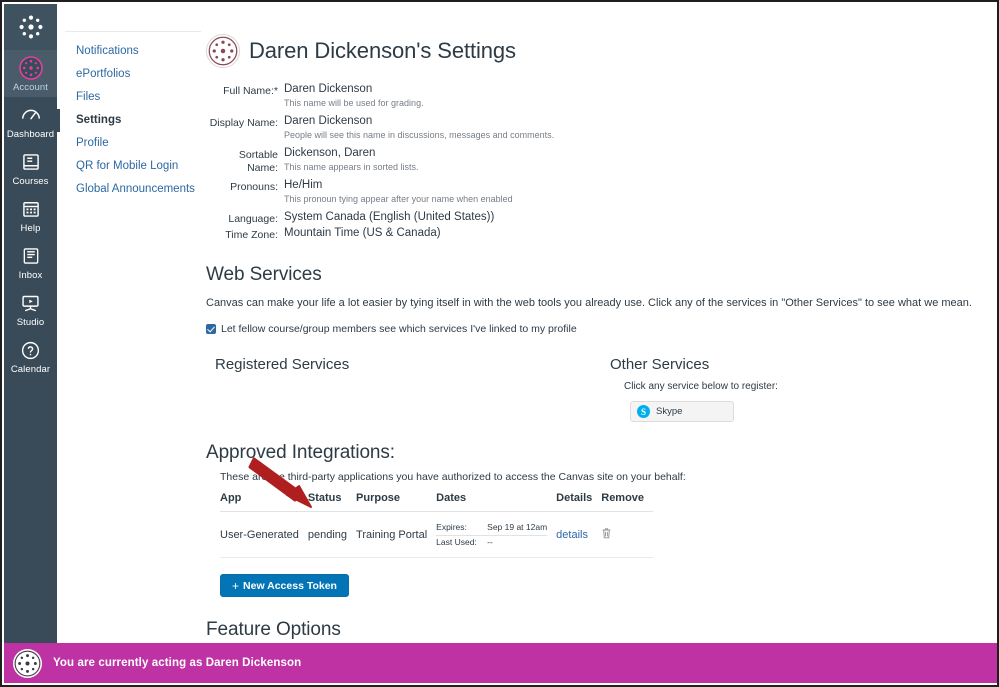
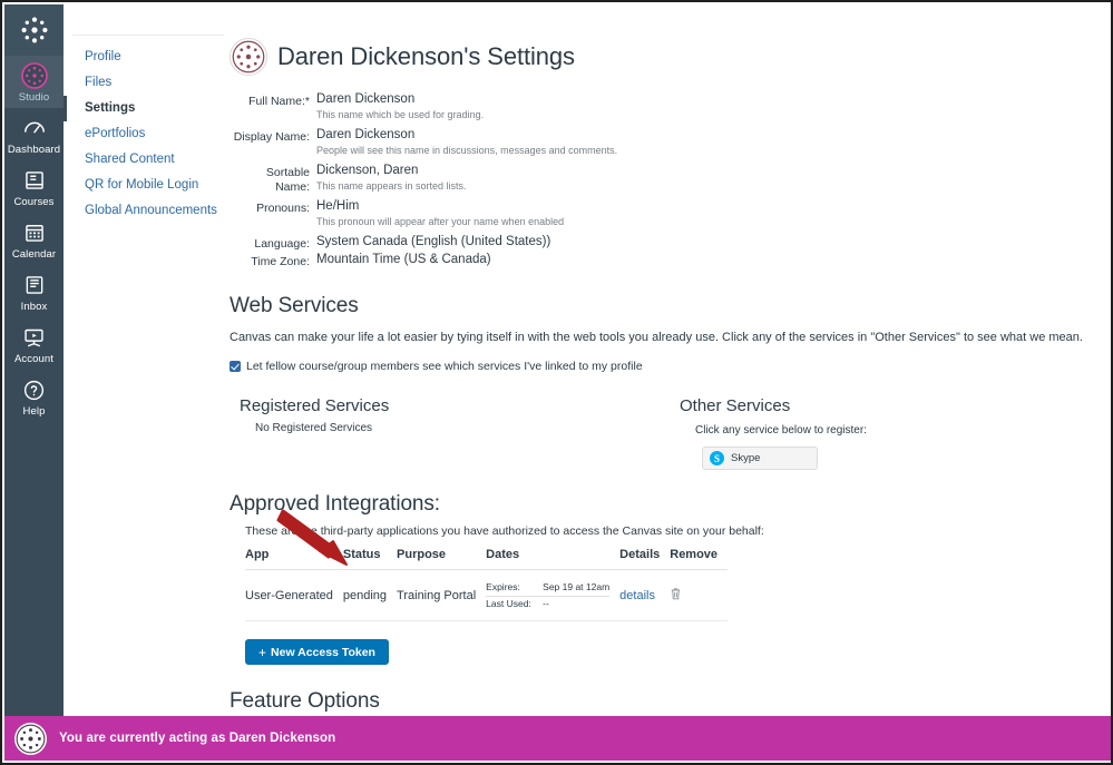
- Account
+ Studio
  Dashboard
  Courses
- Help
+ Calendar
  Inbox
- Studio
+ Account
- Calendar
+ Help
- Notifications
- ePortfolios
+ Profile
  Files
  Settings
- Profile
+ ePortfolios
+ Shared Content
  QR for Mobile Login
  Global Announcements
  Daren Dickenson's Settings
  Full Name:*
  Daren Dickenson
- This name will be used for grading.
+ This name which be used for grading.
  Display Name:
  Daren Dickenson
  People will see this name in discussions, messages and comments.
  Sortable Name:
  Dickenson, Daren
  This name appears in sorted lists.
  Pronouns:
  He/Him
- This pronoun tying appear after your name when enabled
+ This pronoun will appear after your name when enabled
  Language:
  System Canada (English (United States))
  Time Zone:
  Mountain Time (US & Canada)
  Web Services
  Canvas can make your life a lot easier by tying itself in with the web tools you already use. Click any of the services in "Other Services" to see what we mean.
  Let fellow course/group members see which services I've linked to my profile
  Registered Services
+ No Registered Services
  Other Services
  Click any service below to register:
  S
  Skype
  Approved Integrations:
  These are third-party applications you have authorized to access the Canvas site on your behalf:
  App	Status	Purpose	Dates	Details	Remove
  User-Generated	pending	Training Portal	Expires: Sep 19 at 12am Last Used: --	details
  +
  New Access Token
  Feature Options
  You are currently acting as Daren Dickenson
